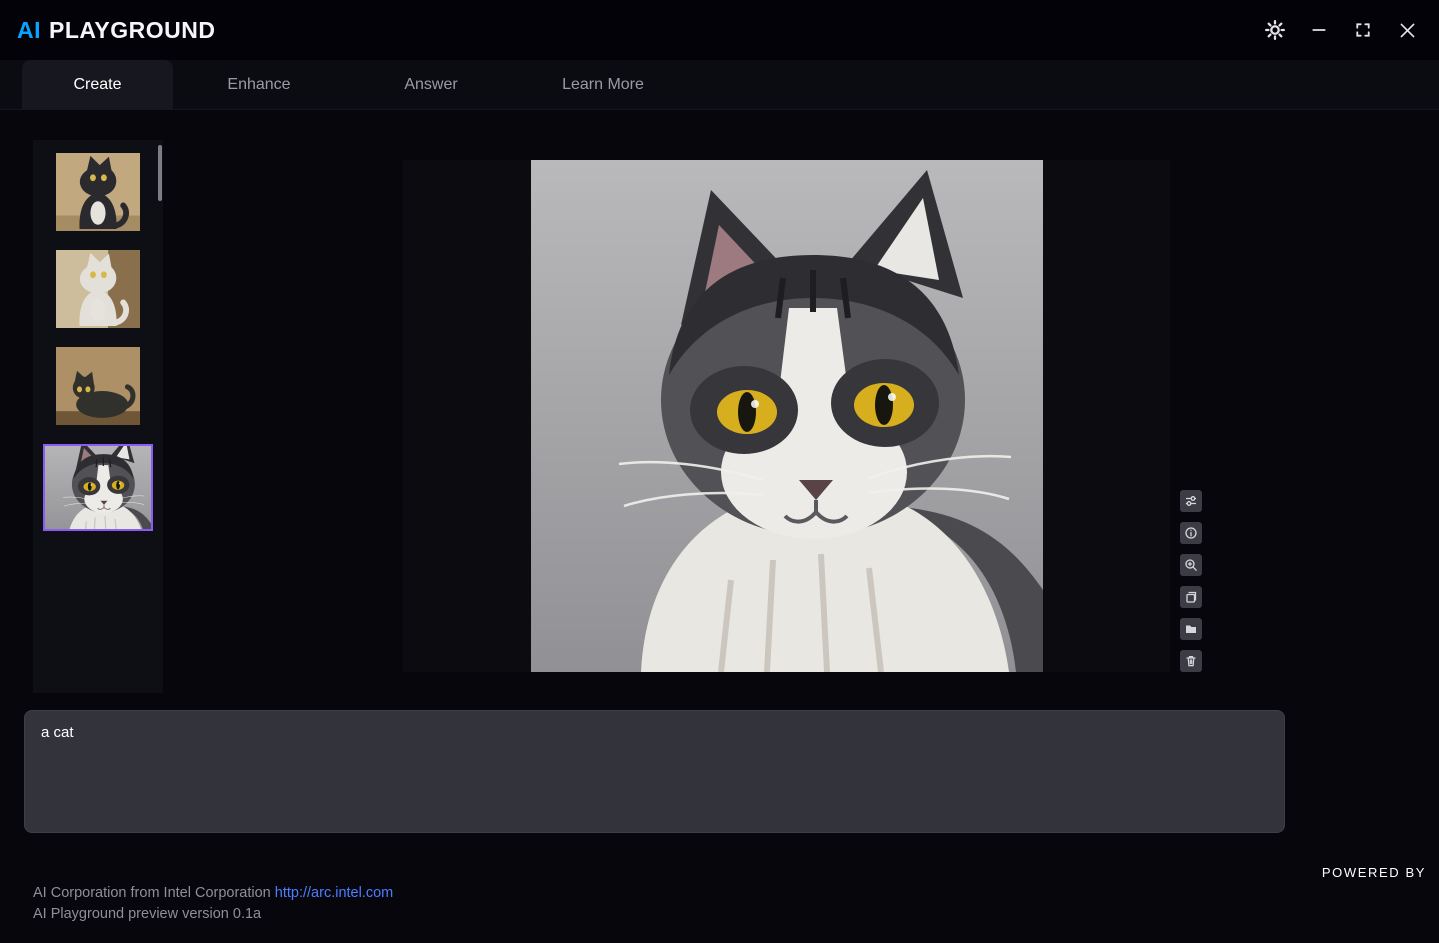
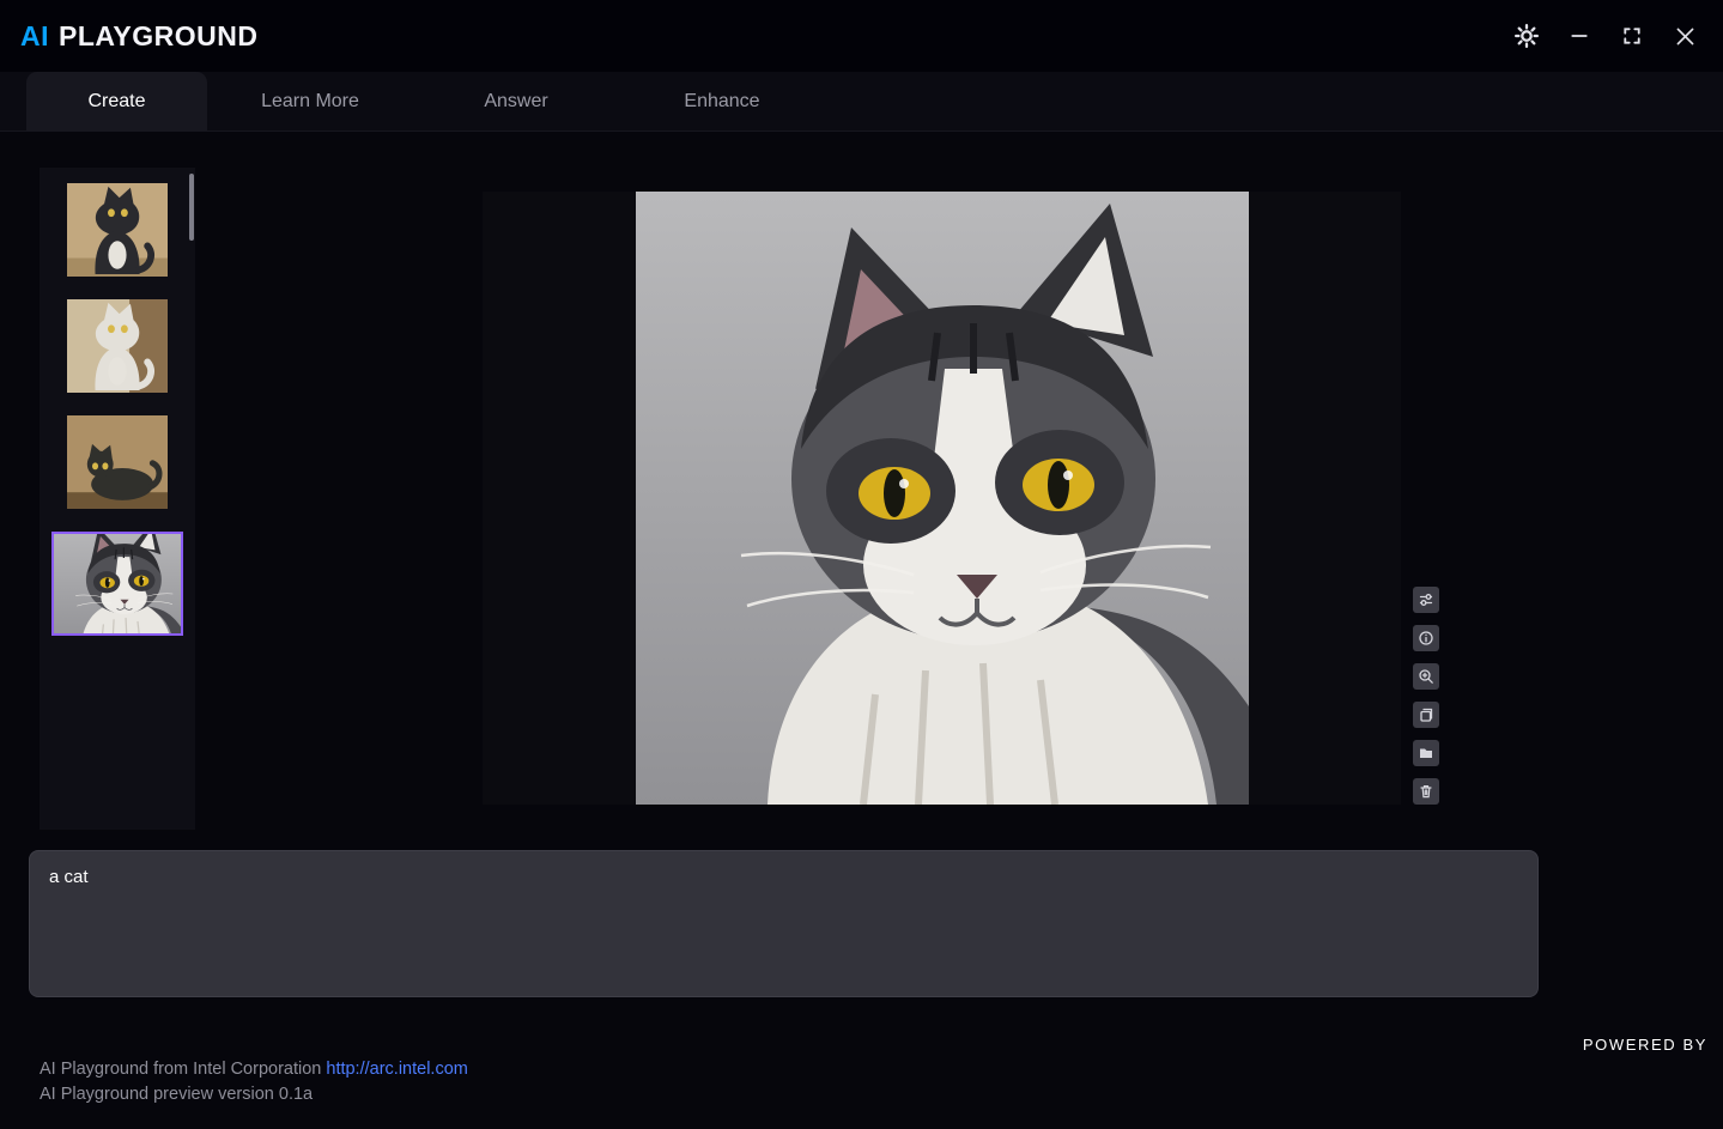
  AI PLAYGROUND
  Create
- Enhance
+ Learn More
  Answer
- Learn More
+ Enhance
  a cat
- AI Corporation from Intel Corporation http://arc.intel.com
+ AI Playground from Intel Corporation http://arc.intel.com
  AI Playground preview version 0.1a
  POWERED BY
